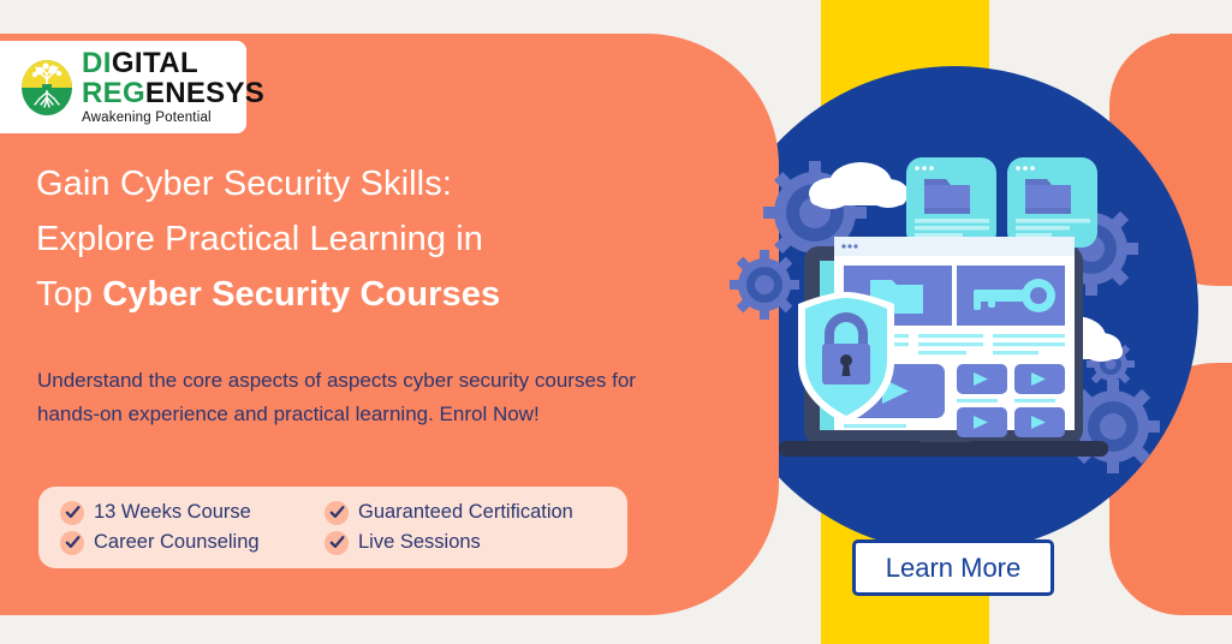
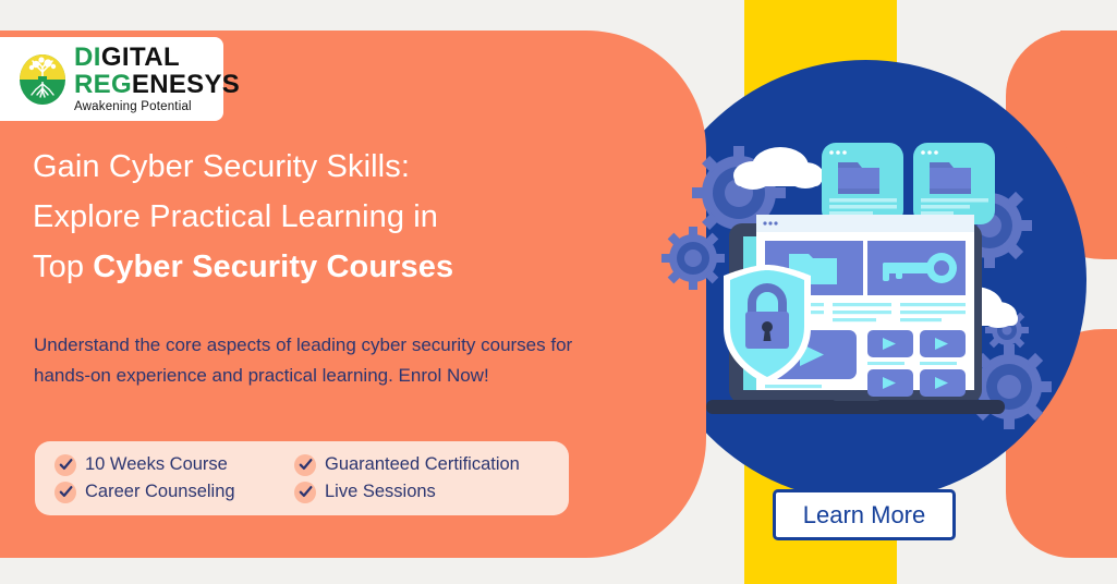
  DIGITAL
  REGENESYS
  Awakening Potential
  Gain Cyber Security Skills:
  Explore Practical Learning in
  Top Cyber Security Courses
- Understand the core aspects of aspects cyber security courses for hands-on experience and practical learning. Enrol Now!
+ Understand the core aspects of leading cyber security courses for hands-on experience and practical learning. Enrol Now!
- 13 Weeks Course
+ 10 Weeks Course
  Guaranteed Certification
  Career Counseling
  Live Sessions
  Learn More
